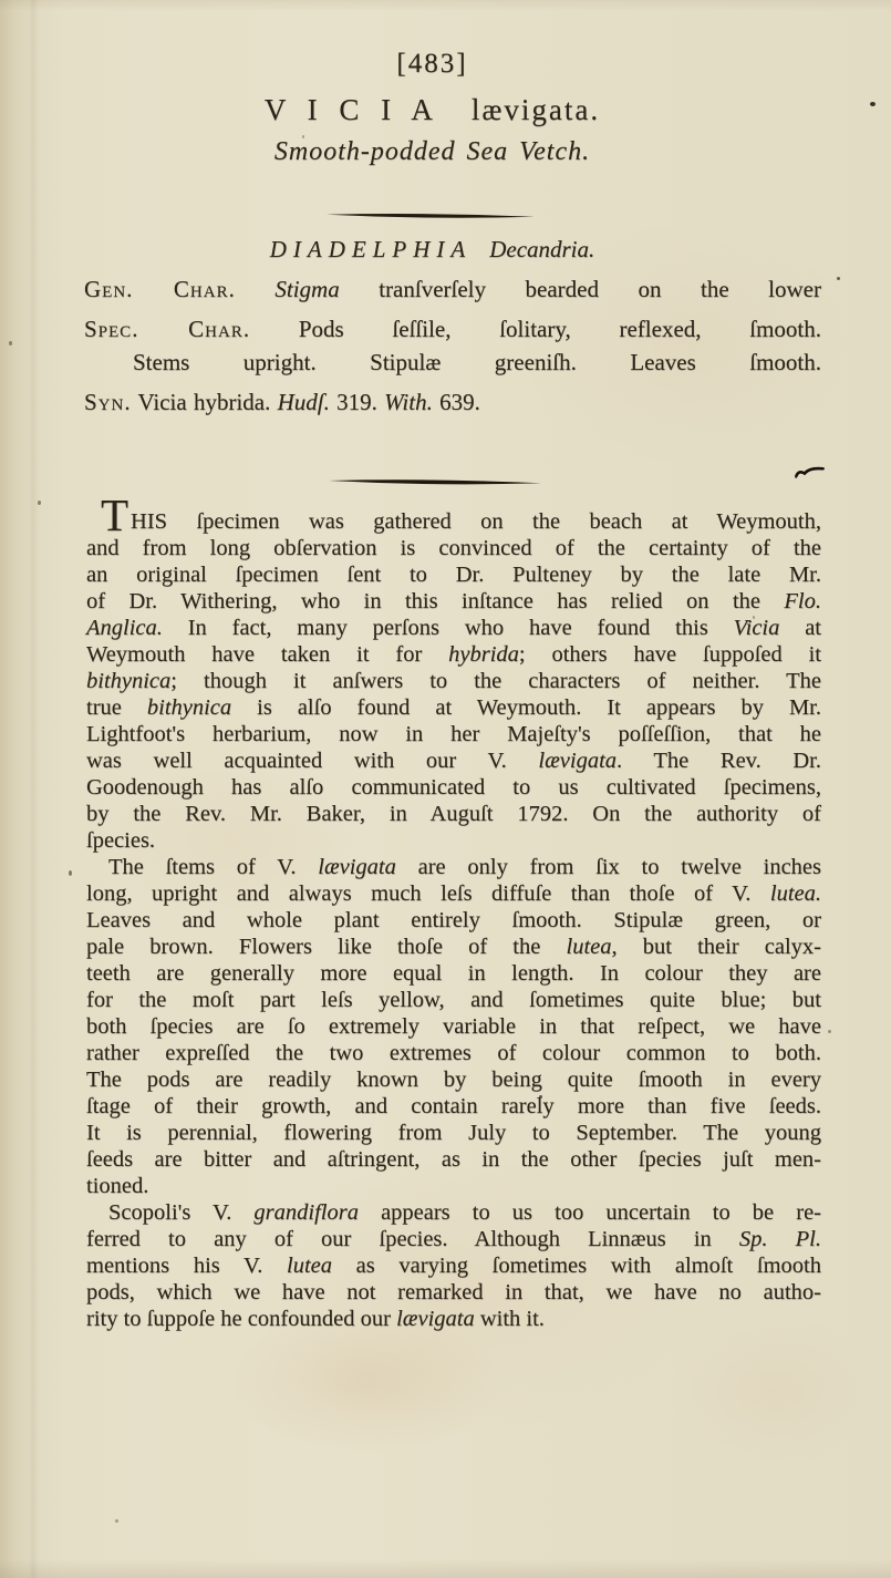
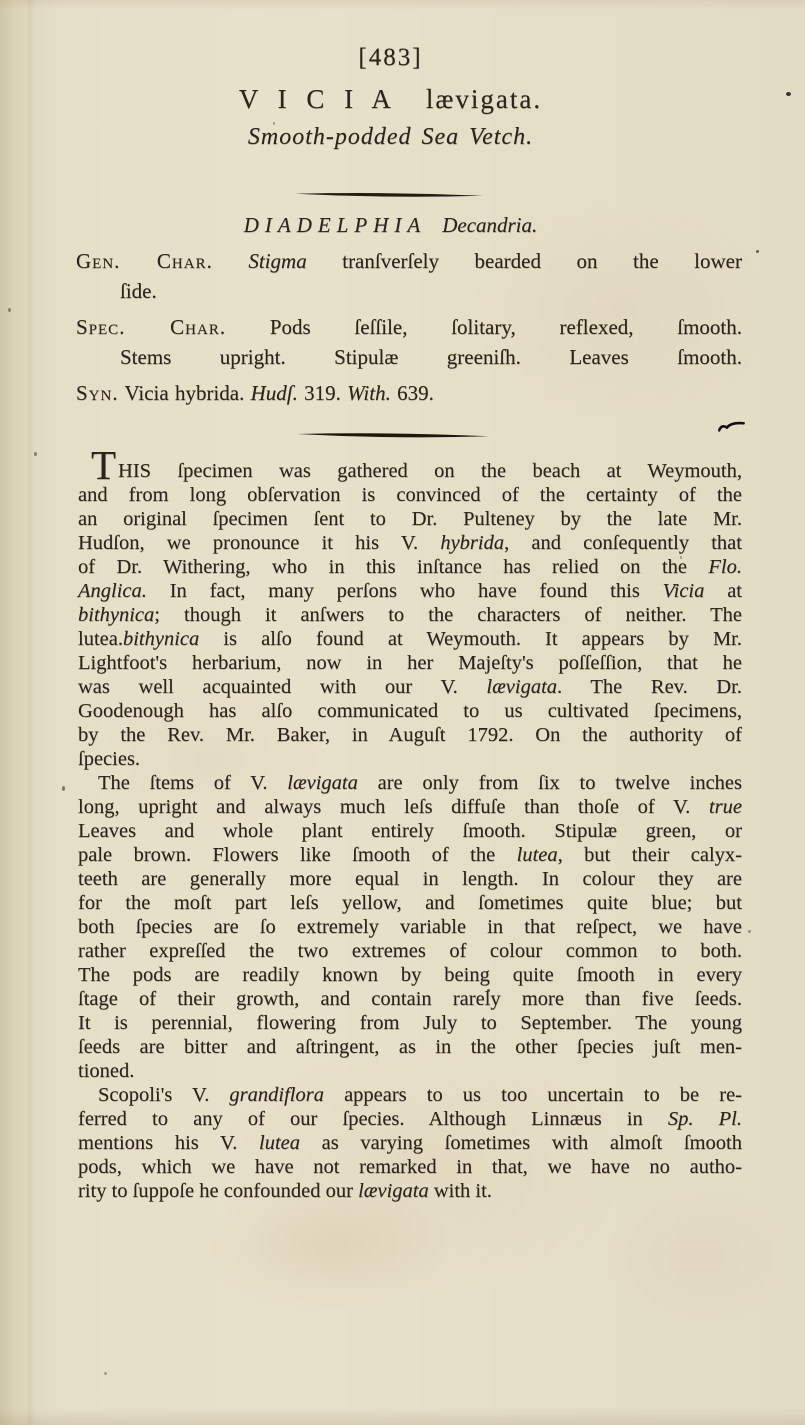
  [483]
  V I C I A lævigata.
  Smooth-podded Sea Vetch.
  DIADELPHIA Decandria.
  Gen. Char. Stigma tranſverſely bearded on the lower
+ ſide.
  Spec. Char. Pods ſeſſile, ſolitary, reflexed, ſmooth.
  Stems upright. Stipulæ greeniſh. Leaves ſmooth.
  Syn. Vicia hybrida. Hudſ. 319. With. 639.
  THIS ſpecimen was gathered on the beach at Weymouth,
  and from long obſervation is convinced of the certainty of the
  an original ſpecimen ſent to Dr. Pulteney by the late Mr.
+ Hudſon, we pronounce it his V. hybrida, and conſequently that
  of Dr. Withering, who in this inſtance has relied on the Flo.
  Anglica. In fact, many perſons who have found this Vicia at
- Weymouth have taken it for hybrida; others have ſuppoſed it
  bithynica; though it anſwers to the characters of neither. The
- true bithynica is alſo found at Weymouth. It appears by Mr.
+ lutea.bithynica is alſo found at Weymouth. It appears by Mr.
  Lightfoot's herbarium, now in her Majeſty's poſſeſſion, that he
  was well acquainted with our V. lævigata. The Rev. Dr.
  Goodenough has alſo communicated to us cultivated ſpecimens,
  by the Rev. Mr. Baker, in Auguſt 1792. On the authority of
  ſpecies.
  The ſtems of V. lævigata are only from ſix to twelve inches
- long, upright and always much leſs diffuſe than thoſe of V. lutea.
+ long, upright and always much leſs diffuſe than thoſe of V. true
  Leaves and whole plant entirely ſmooth. Stipulæ green, or
- pale brown. Flowers like thoſe of the lutea, but their calyx-
+ pale brown. Flowers like ſmooth of the lutea, but their calyx-
  teeth are generally more equal in length. In colour they are
  for the moſt part leſs yellow, and ſometimes quite blue; but
  both ſpecies are ſo extremely variable in that reſpect, we have
  rather expreſſed the two extremes of colour common to both.
  The pods are readily known by being quite ſmooth in every
  ſtage of their growth, and contain rarely more than five ſeeds.
  It is perennial, flowering from July to September. The young
  ſeeds are bitter and aſtringent, as in the other ſpecies juſt men-
  tioned.
  Scopoli's V. grandiflora appears to us too uncertain to be re-
  ferred to any of our ſpecies. Although Linnæus in Sp. Pl.
  mentions his V. lutea as varying ſometimes with almoſt ſmooth
  pods, which we have not remarked in that, we have no autho-
  rity to ſuppoſe he confounded our lævigata with it.
